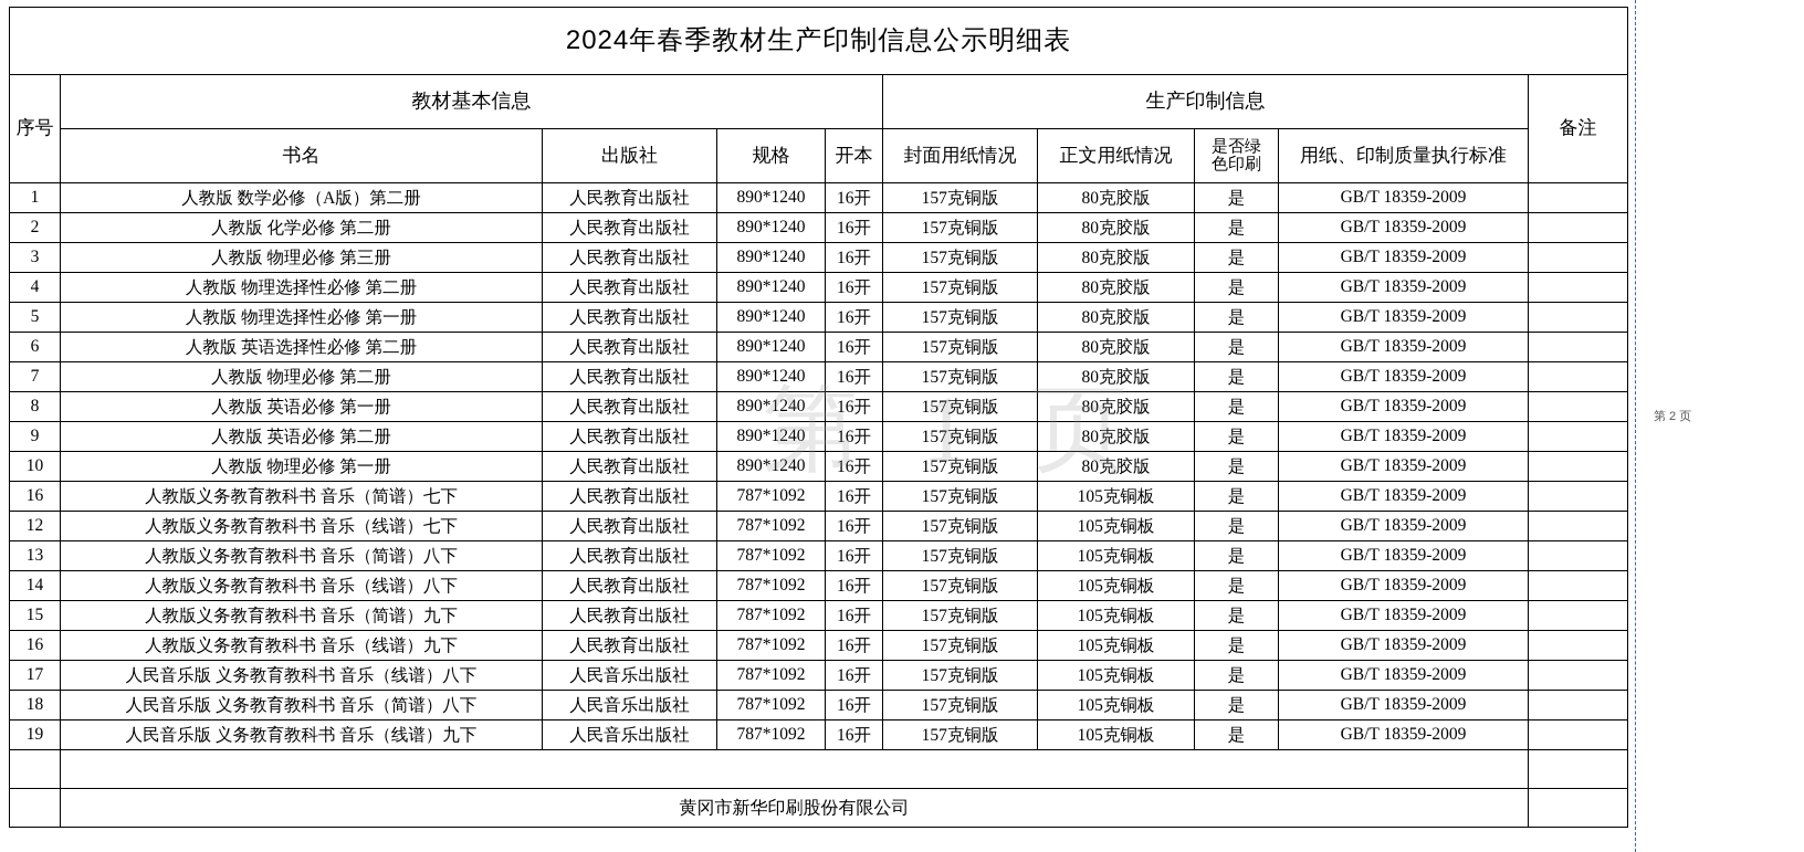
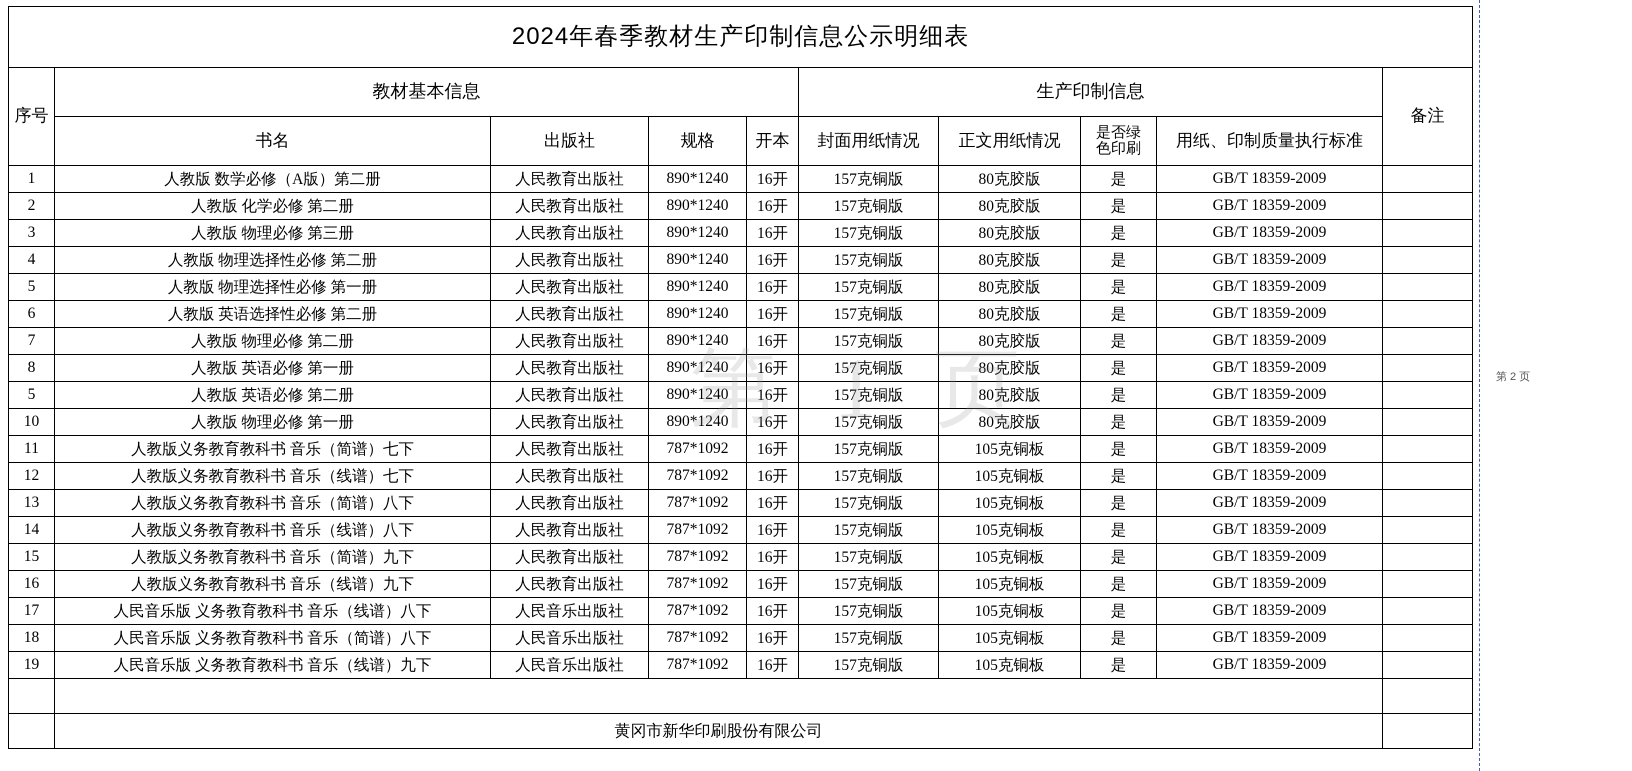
  2024年春季教材生产印制信息公示明细表
  序号	教材基本信息	生产印制信息	备注
  书名	出版社	规格	开本	封面用纸情况	正文用纸情况	是否绿 色印刷	用纸、印制质量执行标准
  1	人教版 数学必修（A版）第二册	人民教育出版社	890*1240	16开	157克铜版	80克胶版	是	GB/T 18359-2009
  2	人教版 化学必修 第二册	人民教育出版社	890*1240	16开	157克铜版	80克胶版	是	GB/T 18359-2009
  3	人教版 物理必修 第三册	人民教育出版社	890*1240	16开	157克铜版	80克胶版	是	GB/T 18359-2009
  4	人教版 物理选择性必修 第二册	人民教育出版社	890*1240	16开	157克铜版	80克胶版	是	GB/T 18359-2009
  5	人教版 物理选择性必修 第一册	人民教育出版社	890*1240	16开	157克铜版	80克胶版	是	GB/T 18359-2009
  6	人教版 英语选择性必修 第二册	人民教育出版社	890*1240	16开	157克铜版	80克胶版	是	GB/T 18359-2009
  7	人教版 物理必修 第二册	人民教育出版社	890*1240	16开	157克铜版	80克胶版	是	GB/T 18359-2009
  8	人教版 英语必修 第一册	人民教育出版社	890*1240	16开	157克铜版	80克胶版	是	GB/T 18359-2009
- 9	人教版 英语必修 第二册	人民教育出版社	890*1240	16开	157克铜版	80克胶版	是	GB/T 18359-2009
+ 5	人教版 英语必修 第二册	人民教育出版社	890*1240	16开	157克铜版	80克胶版	是	GB/T 18359-2009
  10	人教版 物理必修 第一册	人民教育出版社	890*1240	16开	157克铜版	80克胶版	是	GB/T 18359-2009
- 16	人教版义务教育教科书 音乐（简谱）七下	人民教育出版社	787*1092	16开	157克铜版	105克铜板	是	GB/T 18359-2009
+ 11	人教版义务教育教科书 音乐（简谱）七下	人民教育出版社	787*1092	16开	157克铜版	105克铜板	是	GB/T 18359-2009
  12	人教版义务教育教科书 音乐（线谱）七下	人民教育出版社	787*1092	16开	157克铜版	105克铜板	是	GB/T 18359-2009
  13	人教版义务教育教科书 音乐（简谱）八下	人民教育出版社	787*1092	16开	157克铜版	105克铜板	是	GB/T 18359-2009
  14	人教版义务教育教科书 音乐（线谱）八下	人民教育出版社	787*1092	16开	157克铜版	105克铜板	是	GB/T 18359-2009
  15	人教版义务教育教科书 音乐（简谱）九下	人民教育出版社	787*1092	16开	157克铜版	105克铜板	是	GB/T 18359-2009
  16	人教版义务教育教科书 音乐（线谱）九下	人民教育出版社	787*1092	16开	157克铜版	105克铜板	是	GB/T 18359-2009
  17	人民音乐版 义务教育教科书 音乐（线谱）八下	人民音乐出版社	787*1092	16开	157克铜版	105克铜板	是	GB/T 18359-2009
  18	人民音乐版 义务教育教科书 音乐（简谱）八下	人民音乐出版社	787*1092	16开	157克铜版	105克铜板	是	GB/T 18359-2009
  19	人民音乐版 义务教育教科书 音乐（线谱）九下	人民音乐出版社	787*1092	16开	157克铜版	105克铜板	是	GB/T 18359-2009
  	黄冈市新华印刷股份有限公司
  第 1 页
  第 2 页
